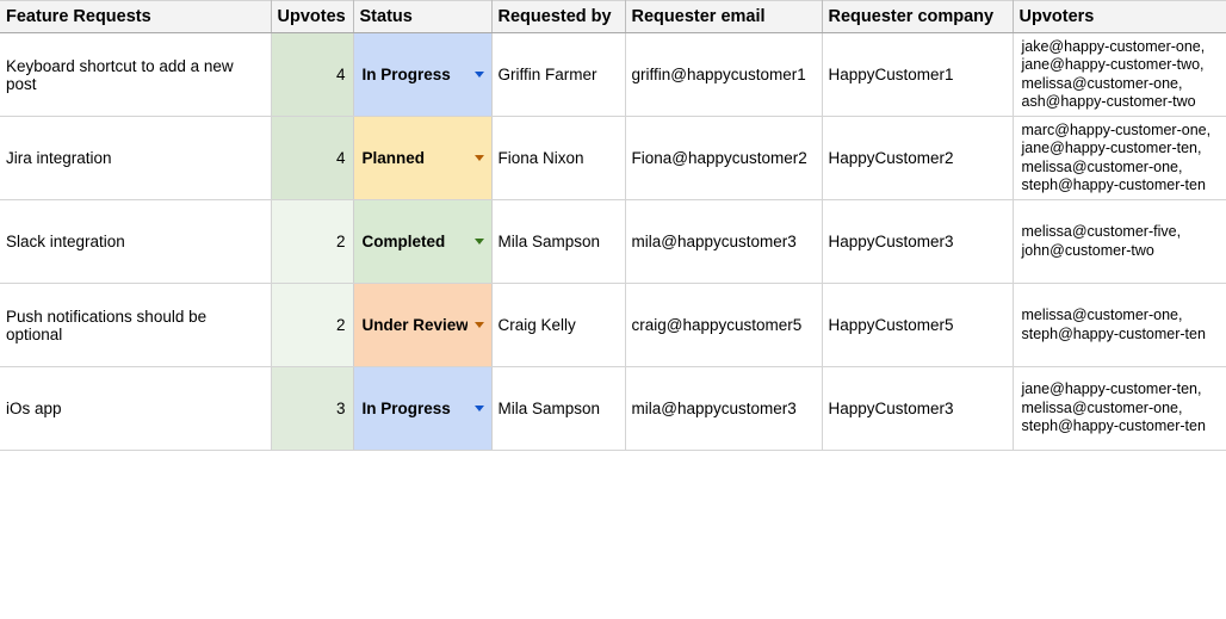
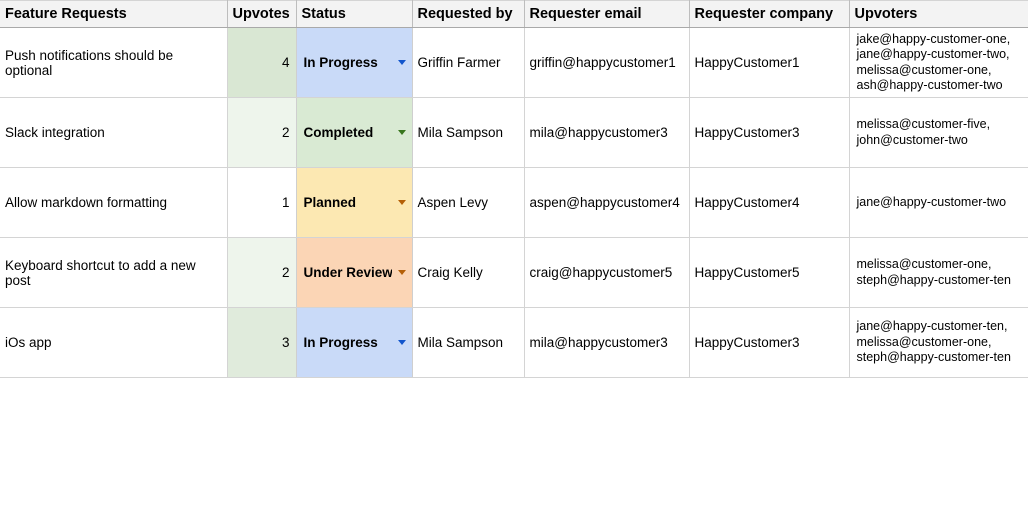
  Feature Requests	Upvotes	Status	Requested by	Requester email	Requester company	Upvoters
- Keyboard shortcut to add a new post	4	In Progress	Griffin Farmer	griffin@happycustomer1	HappyCustomer1	jake@happy-customer-one, jane@happy-customer-two, melissa@customer-one, ash@happy-customer-two
+ Push notifications should be optional	4	In Progress	Griffin Farmer	griffin@happycustomer1	HappyCustomer1	jake@happy-customer-one, jane@happy-customer-two, melissa@customer-one, ash@happy-customer-two
- Jira integration	4	Planned	Fiona Nixon	Fiona@happycustomer2	HappyCustomer2	marc@happy-customer-one, jane@happy-customer-ten, melissa@customer-one, steph@happy-customer-ten
  Slack integration	2	Completed	Mila Sampson	mila@happycustomer3	HappyCustomer3	melissa@customer-five, john@customer-two
+ Allow markdown formatting	1	Planned	Aspen Levy	aspen@happycustomer4	HappyCustomer4	jane@happy-customer-two
- Push notifications should be optional	2	Under Review	Craig Kelly	craig@happycustomer5	HappyCustomer5	melissa@customer-one, steph@happy-customer-ten
+ Keyboard shortcut to add a new post	2	Under Review	Craig Kelly	craig@happycustomer5	HappyCustomer5	melissa@customer-one, steph@happy-customer-ten
  iOs app	3	In Progress	Mila Sampson	mila@happycustomer3	HappyCustomer3	jane@happy-customer-ten, melissa@customer-one, steph@happy-customer-ten
